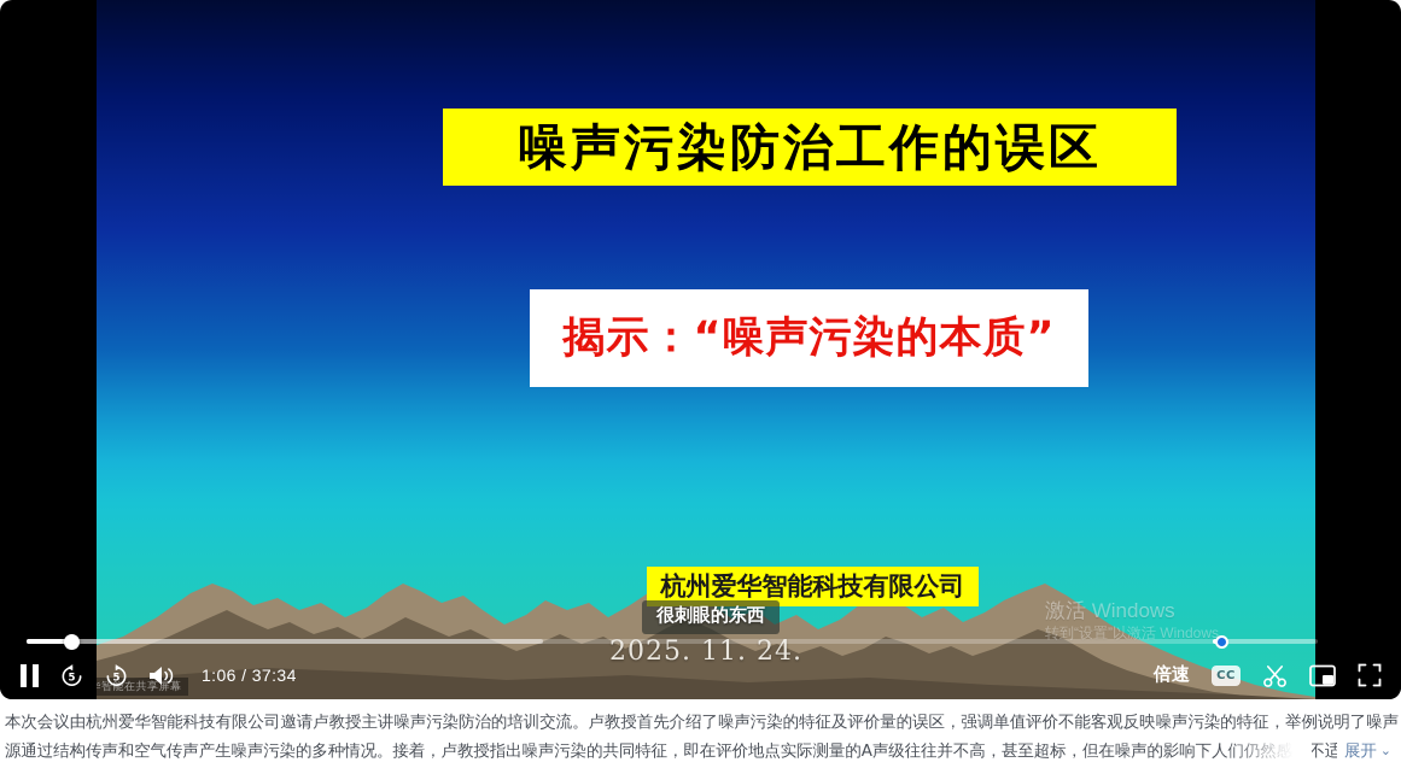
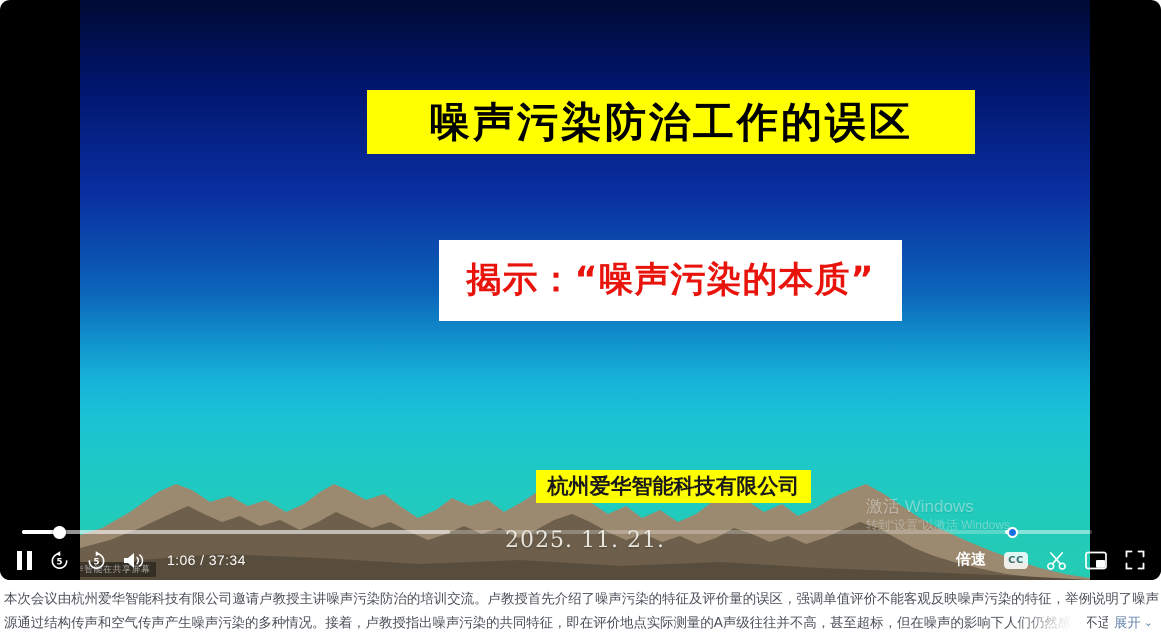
  噪声污染防治工作的误区
  揭示：“噪声污染的本质”
  杭州爱华智能科技有限公司
- 2025. 11. 24.
+ 2025. 11. 21.
  激活 Windows
  转到“设置”以激活 Windows。
- 很刺眼的东西
  智能在共享屏幕
  5
  5
  1:06 / 37:34
  倍速
  CC
  本次会议由杭州爱华智能科技有限公司邀请卢教授主讲噪声污染防治的培训交流。卢教授首先介绍了噪声污染的特征及评价量的误区，强调单值评价不能客观反映噪声污染的特征，举例说明了噪声源通过结构传声和空气传声产生噪声污染的多种情况。接着，卢教授指出噪声污染的共同特征，即在评价地点实际测量的A声级往往并不高，甚至超标，但在噪声的影响下人不适
  展开
  ⌄
